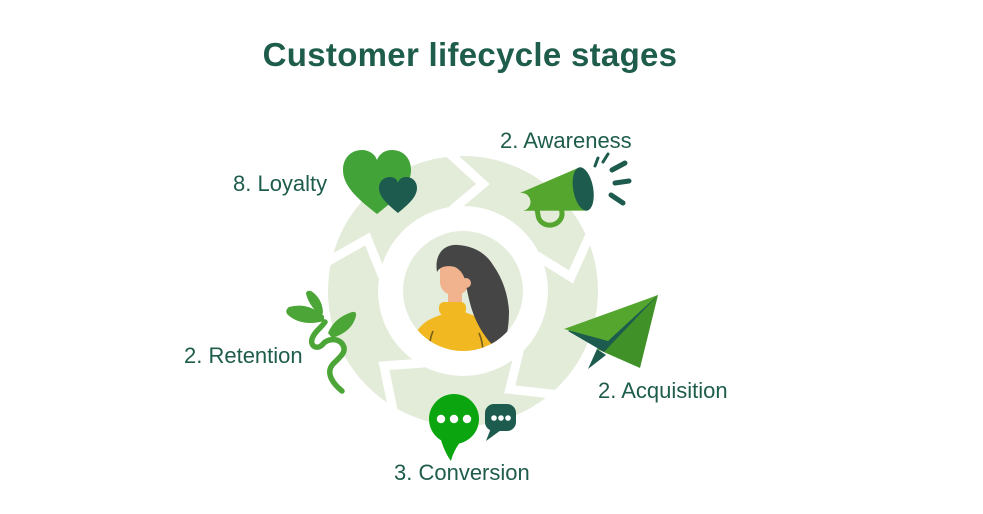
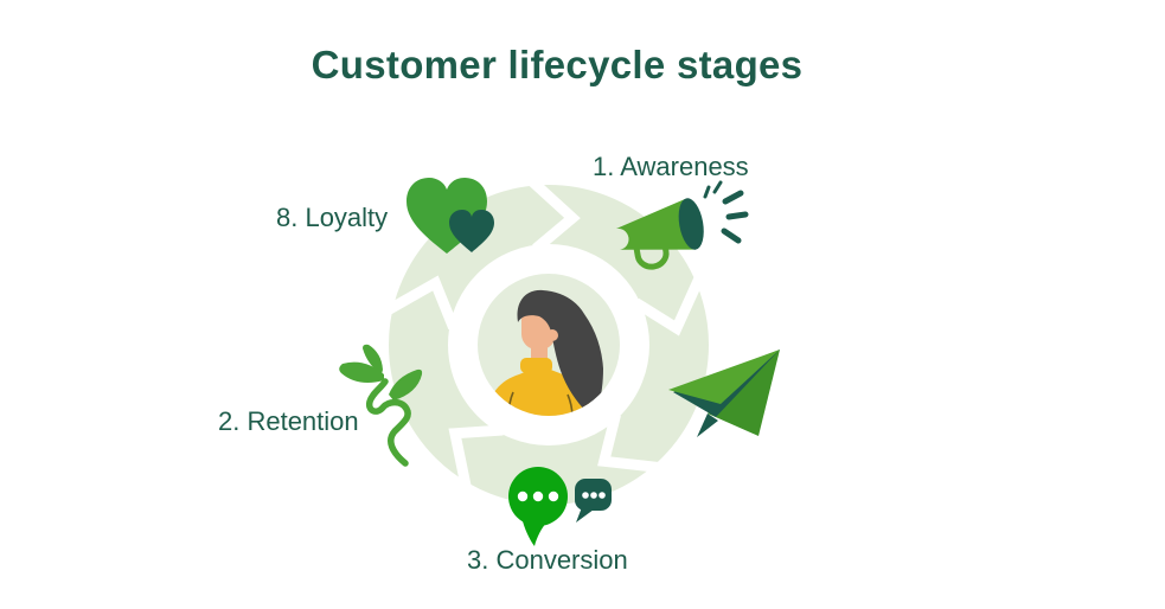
  Customer lifecycle stages
- 2. Awareness
+ 1. Awareness
- 2. Acquisition
  3. Conversion
  2. Retention
  8. Loyalty
